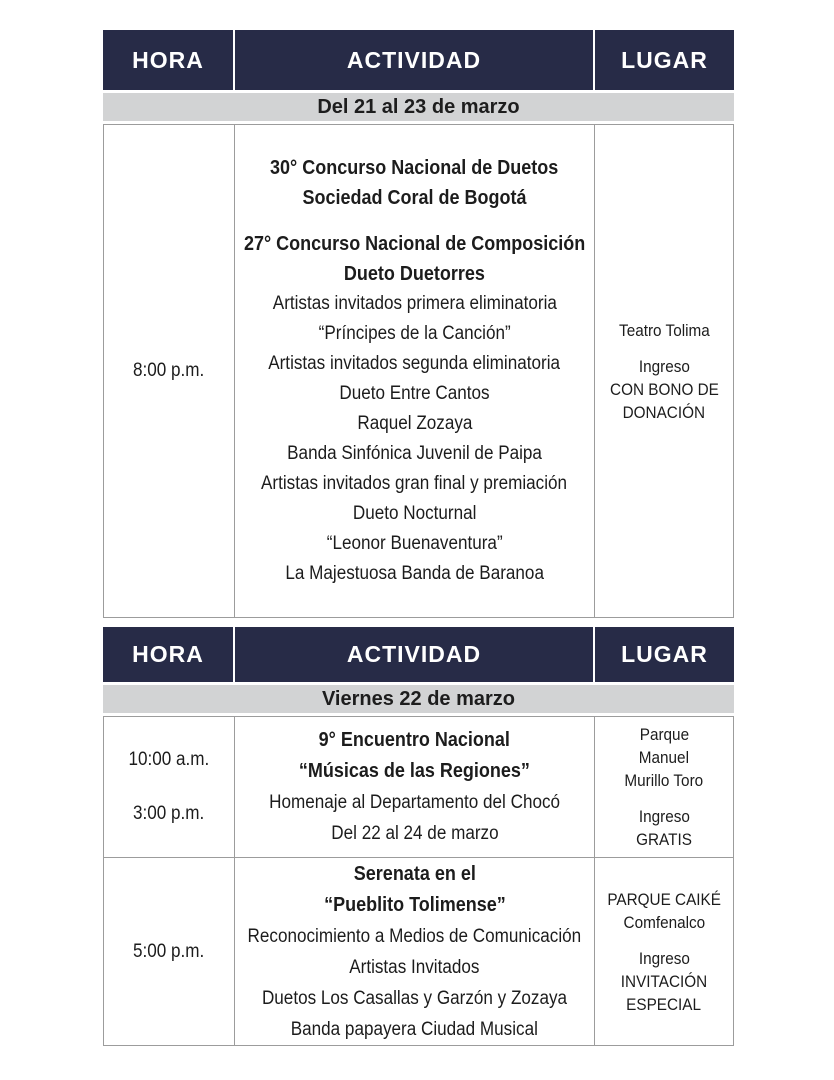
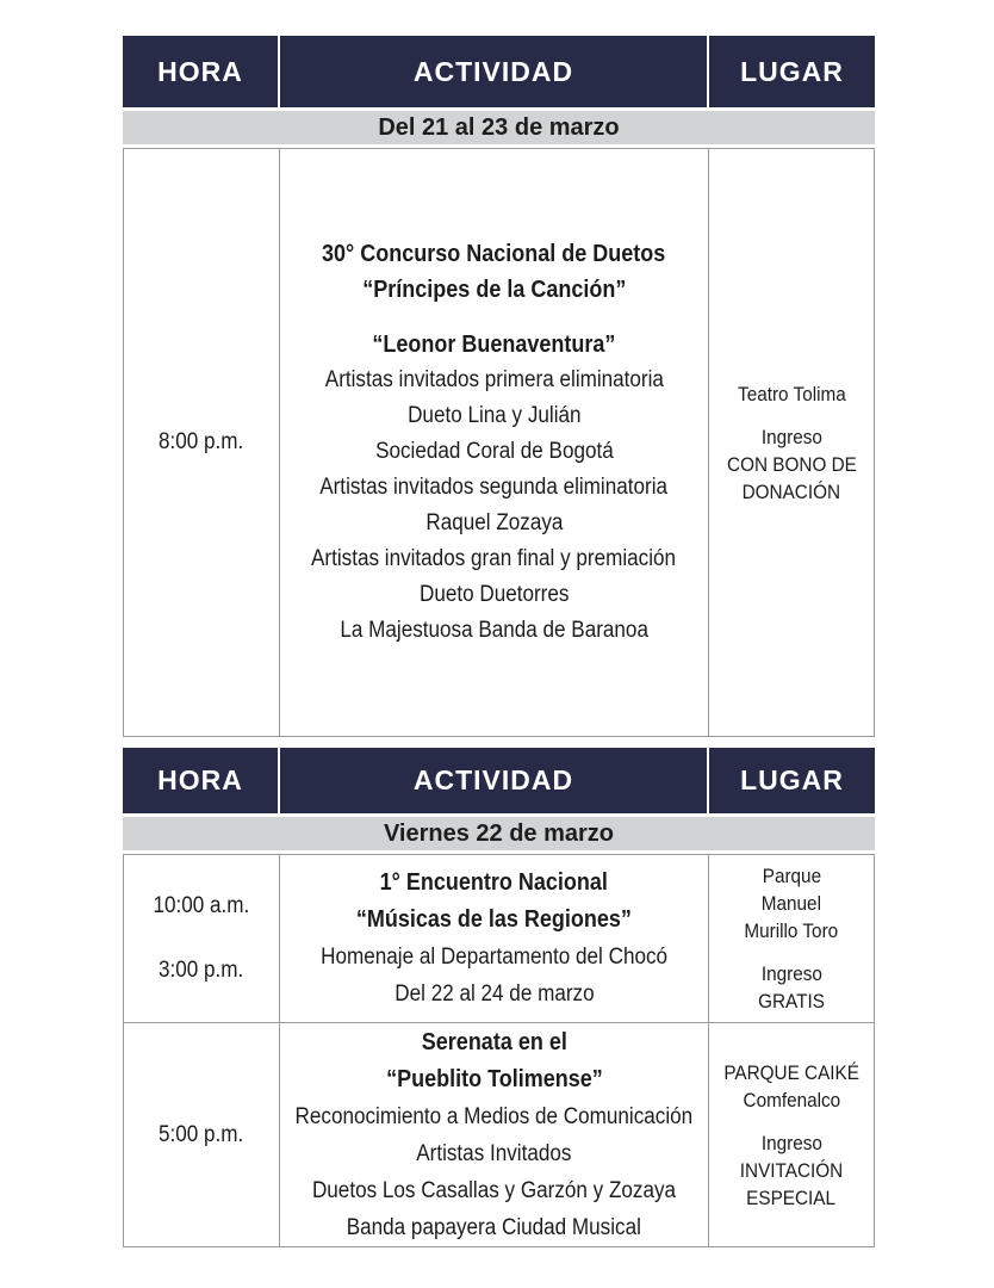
  HORA
  ACTIVIDAD
  LUGAR
  Del 21 al 23 de marzo
  8:00 p.m.
  30° Concurso Nacional de Duetos
- Sociedad Coral de Bogotá
+ “Príncipes de la Canción”
- 27° Concurso Nacional de Composición
- Dueto Duetorres
+ “Leonor Buenaventura”
  Artistas invitados primera eliminatoria
+ Dueto Lina y Julián
- “Príncipes de la Canción”
+ Sociedad Coral de Bogotá
  Artistas invitados segunda eliminatoria
- Dueto Entre Cantos
  Raquel Zozaya
- Banda Sinfónica Juvenil de Paipa
  Artistas invitados gran final y premiación
- Dueto Nocturnal
- “Leonor Buenaventura”
+ Dueto Duetorres
  La Majestuosa Banda de Baranoa
  Teatro Tolima
  Ingreso
  CON BONO DE
  DONACIÓN
  HORA
  ACTIVIDAD
  LUGAR
  Viernes 22 de marzo
  10:00 a.m.
  3:00 p.m.
- 9° Encuentro Nacional
+ 1° Encuentro Nacional
  “Músicas de las Regiones”
  Homenaje al Departamento del Chocó
  Del 22 al 24 de marzo
  Parque
  Manuel
  Murillo Toro
  Ingreso
  GRATIS
  5:00 p.m.
  Serenata en el
  “Pueblito Tolimense”
  Reconocimiento a Medios de Comunicación
  Artistas Invitados
  Duetos Los Casallas y Garzón y Zozaya
  Banda papayera Ciudad Musical
  PARQUE CAIKÉ
  Comfenalco
  Ingreso
  INVITACIÓN
  ESPECIAL
